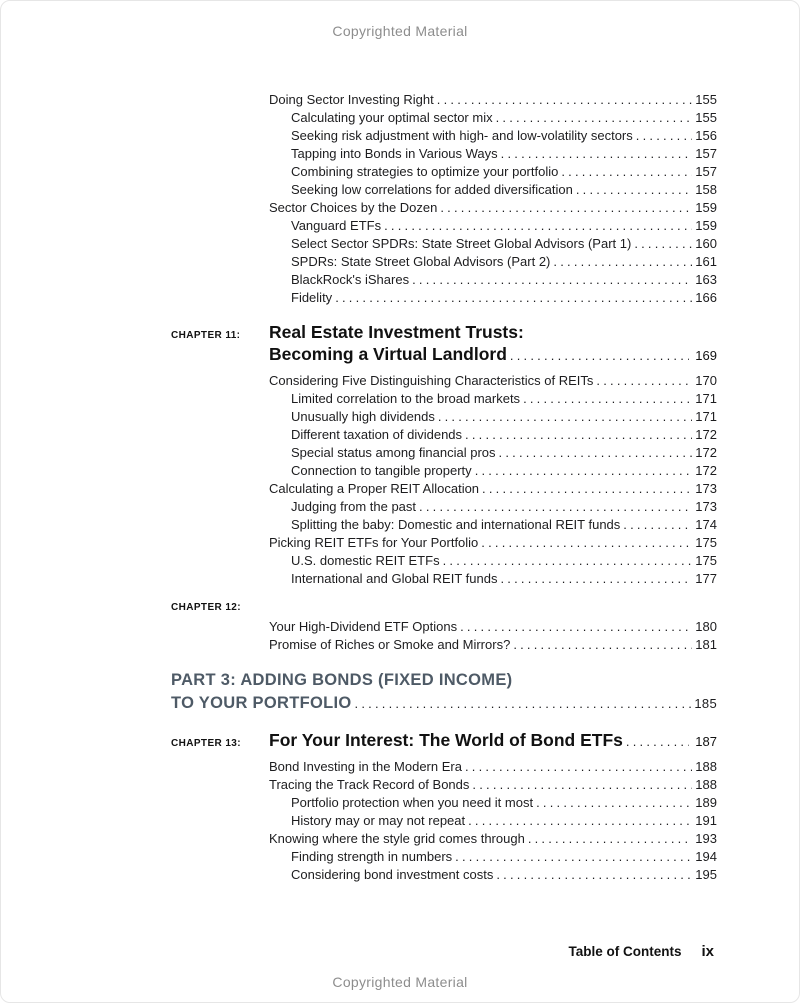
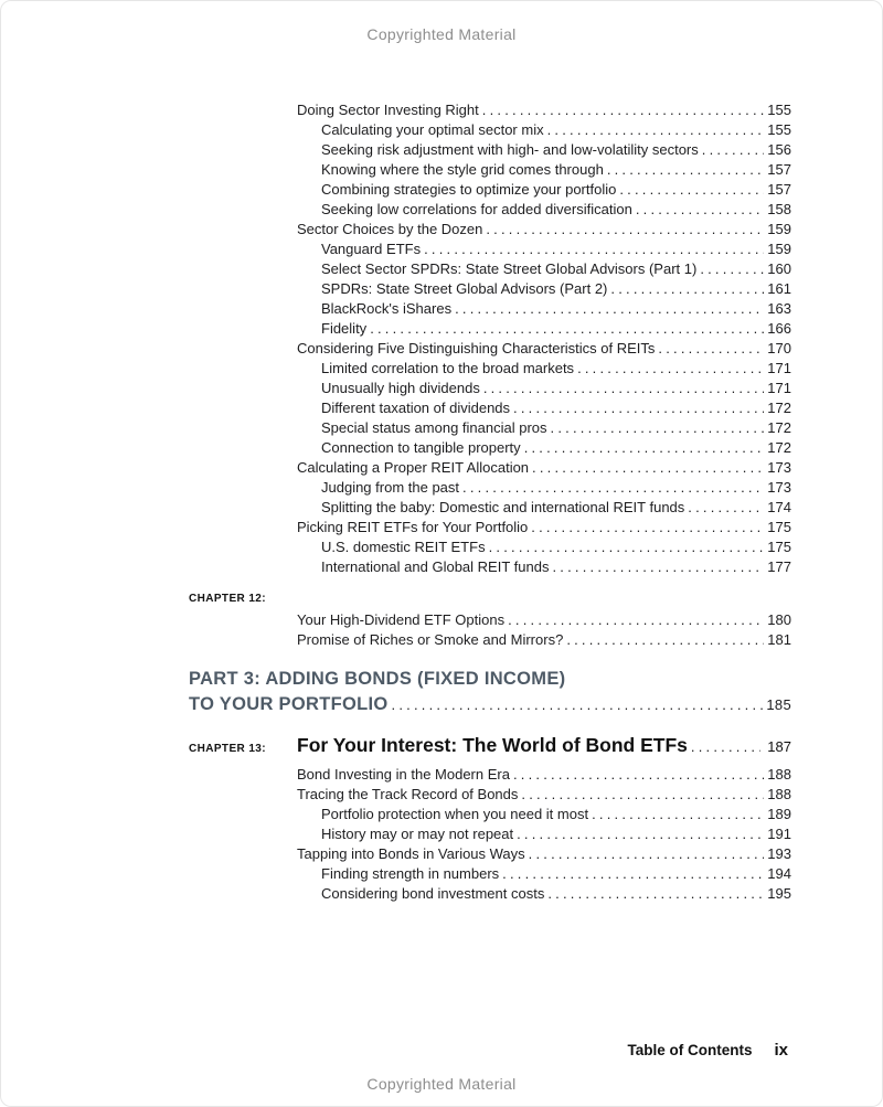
  Copyrighted Material
  Doing Sector Investing Right
  155
  Calculating your optimal sector mix
  155
  Seeking risk adjustment with high- and low-volatility sectors
  156
- Tapping into Bonds in Various Ways
+ Knowing where the style grid comes through
  157
  Combining strategies to optimize your portfolio
  157
  Seeking low correlations for added diversification
  158
  Sector Choices by the Dozen
  159
  Vanguard ETFs
  159
  Select Sector SPDRs: State Street Global Advisors (Part 1)
  160
  SPDRs: State Street Global Advisors (Part 2)
  161
  BlackRock's iShares
  163
  Fidelity
  166
- CHAPTER 11:
- Real Estate Investment Trusts:
- Becoming a Virtual Landlord
- 169
  Considering Five Distinguishing Characteristics of REITs
  170
  Limited correlation to the broad markets
  171
  Unusually high dividends
  171
  Different taxation of dividends
  172
  Special status among financial pros
  172
  Connection to tangible property
  172
  Calculating a Proper REIT Allocation
  173
  Judging from the past
  173
  Splitting the baby: Domestic and international REIT funds
  174
  Picking REIT ETFs for Your Portfolio
  175
  U.S. domestic REIT ETFs
  175
  International and Global REIT funds
  177
  CHAPTER 12:
  Your High-Dividend ETF Options
  180
  Promise of Riches or Smoke and Mirrors?
  181
  PART 3: ADDING BONDS (FIXED INCOME)
  TO YOUR PORTFOLIO
  185
  CHAPTER 13:
  For Your Interest: The World of Bond ETFs
  187
  Bond Investing in the Modern Era
  188
  Tracing the Track Record of Bonds
  188
  Portfolio protection when you need it most
  189
  History may or may not repeat
  191
- Knowing where the style grid comes through
+ Tapping into Bonds in Various Ways
  193
  Finding strength in numbers
  194
  Considering bond investment costs
  195
  Table of Contents
  ix
  Copyrighted Material
